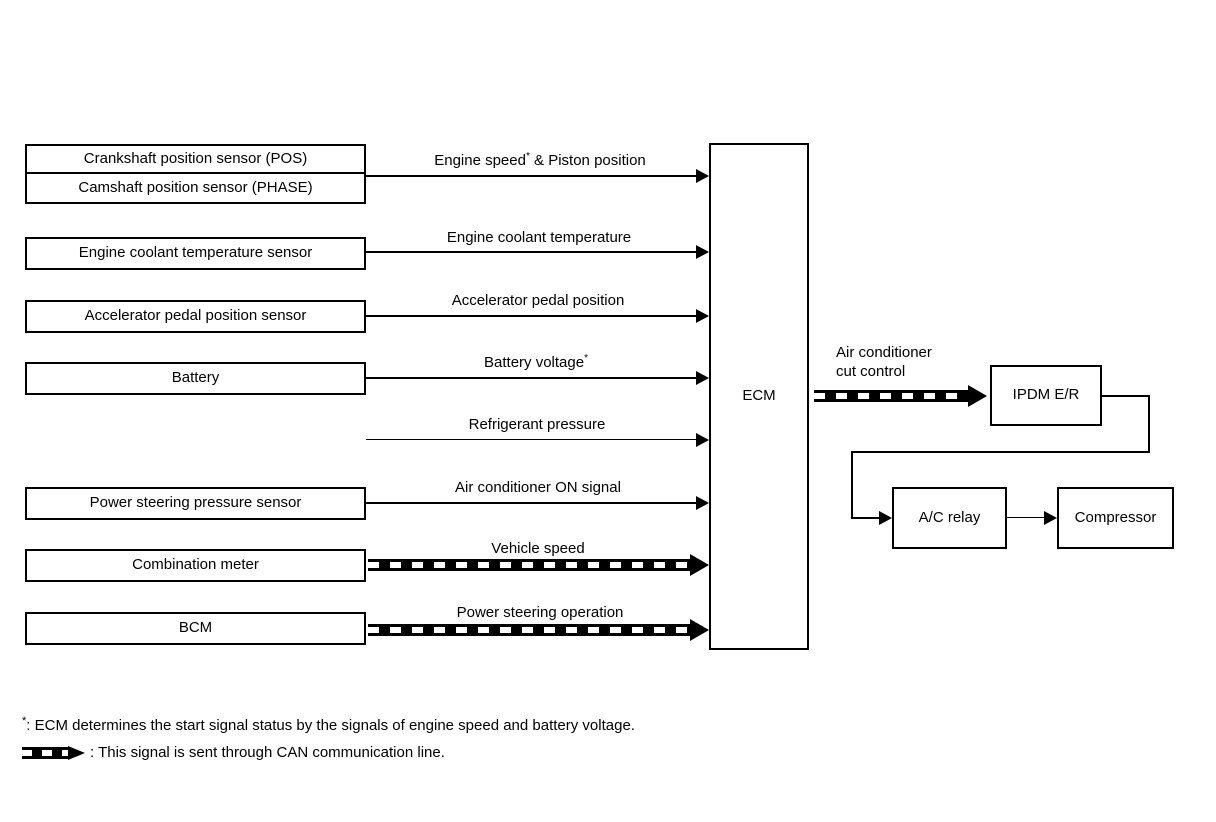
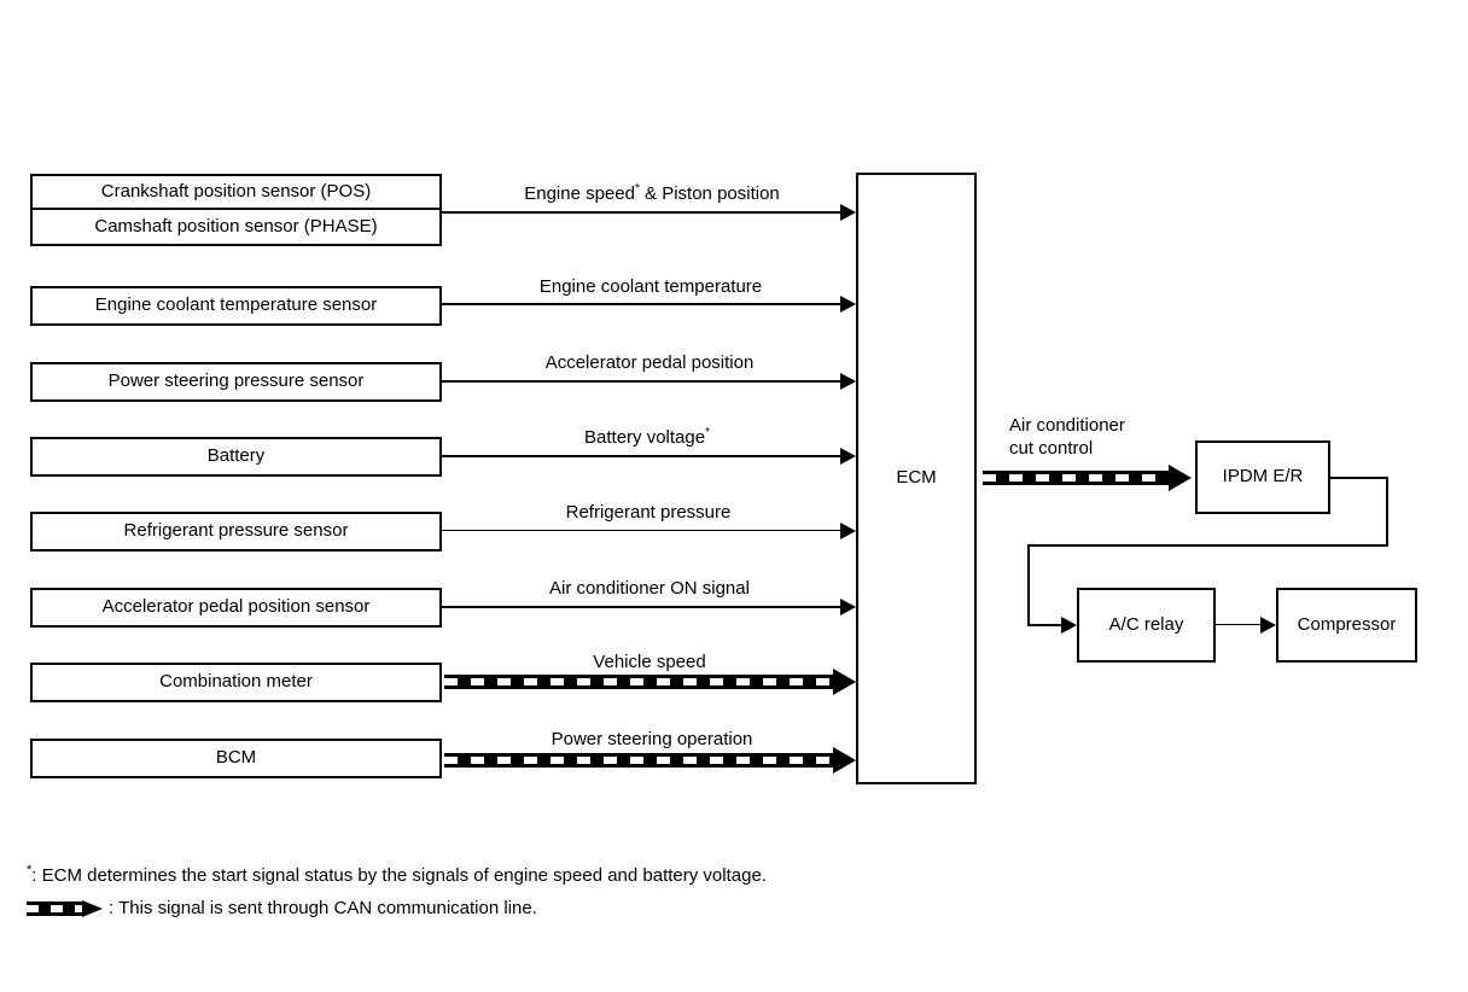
  Crankshaft position sensor (POS)
  Camshaft position sensor (PHASE)
  Engine coolant temperature sensor
- Accelerator pedal position sensor
+ Power steering pressure sensor
  Battery
+ Refrigerant pressure sensor
- Power steering pressure sensor
+ Accelerator pedal position sensor
  Combination meter
  BCM
  ECM
  Engine speed* & Piston position
  Engine coolant temperature
  Accelerator pedal position
  Battery voltage*
  Refrigerant pressure
  Air conditioner ON signal
  Vehicle speed
  Power steering operation
  Air conditioner
  cut control
  IPDM E/R
  A/C relay
  Compressor
  *: ECM determines the start signal status by the signals of engine speed and battery voltage.
  : This signal is sent through CAN communication line.
